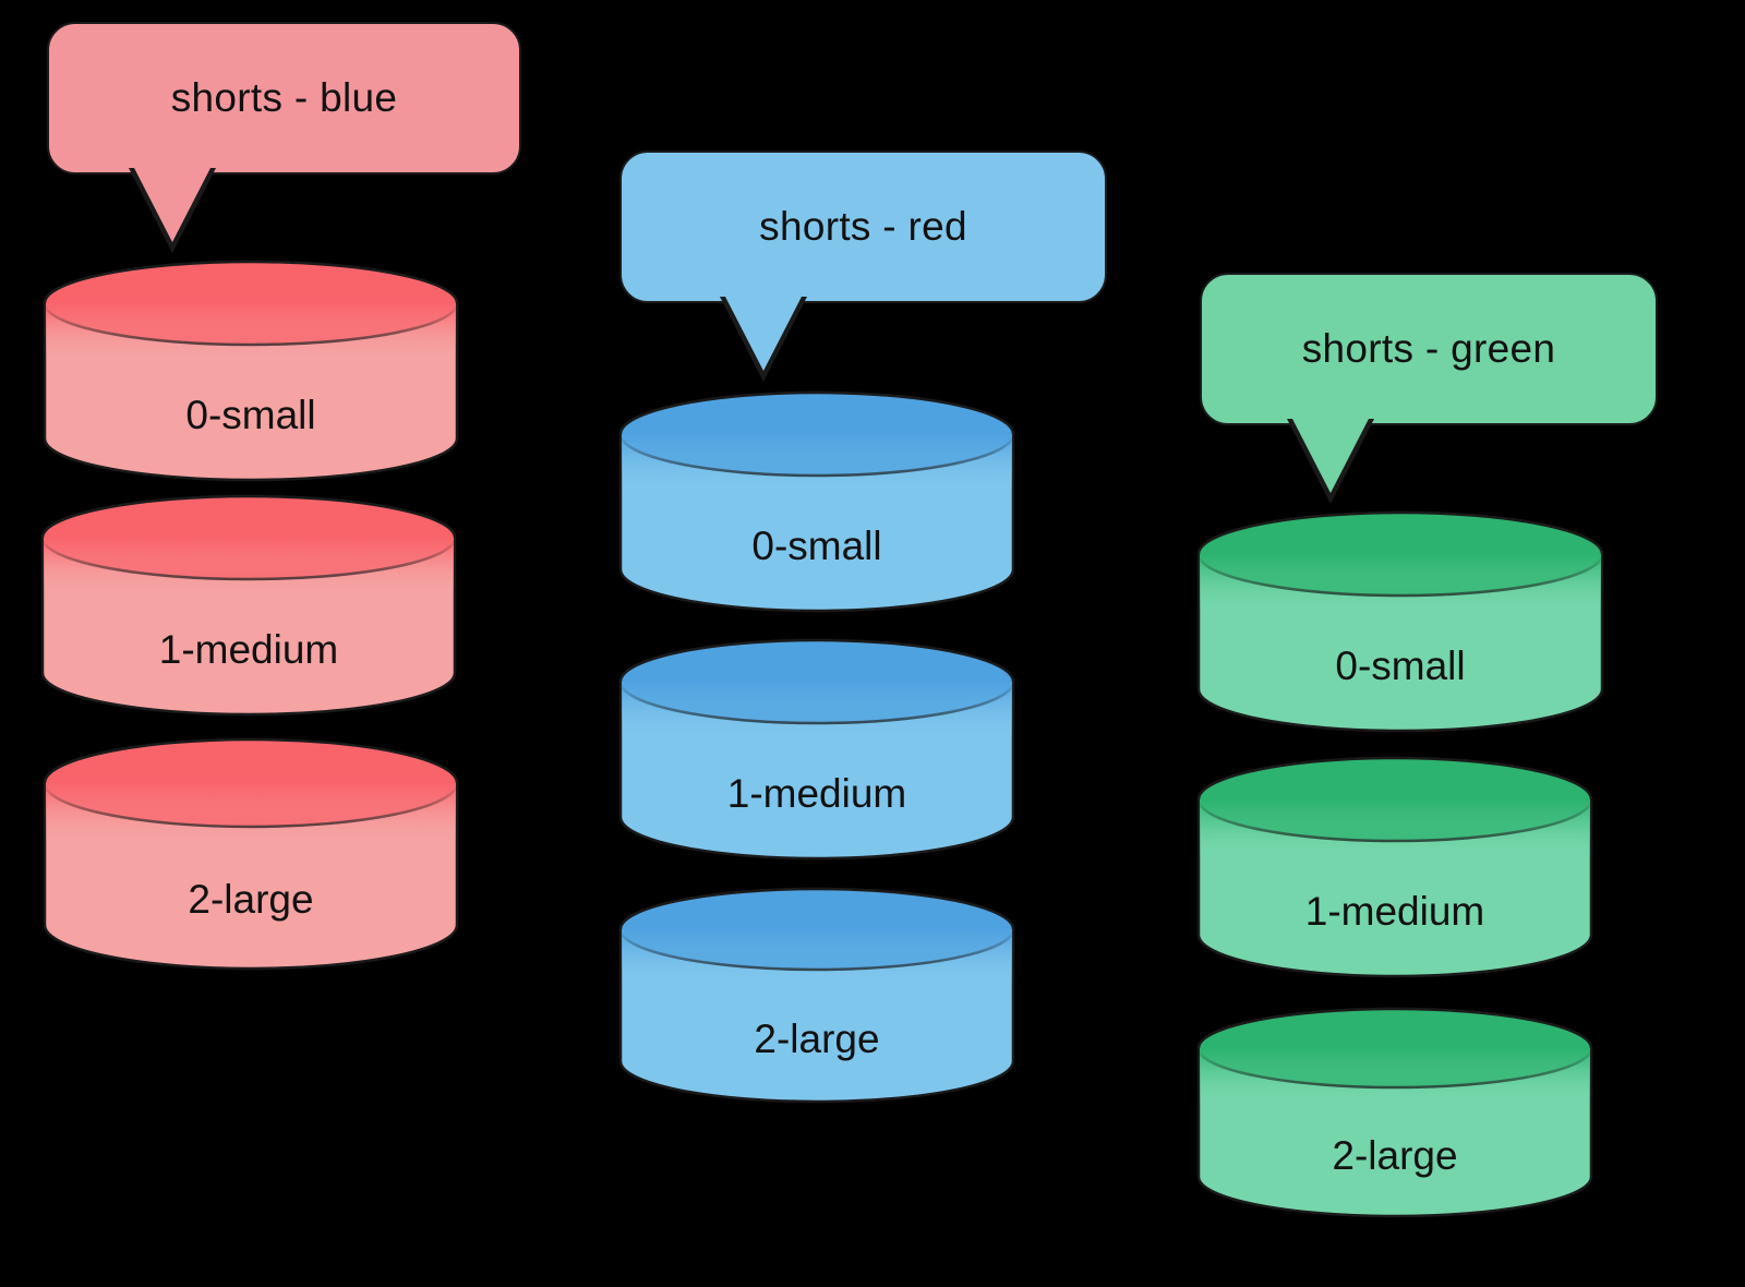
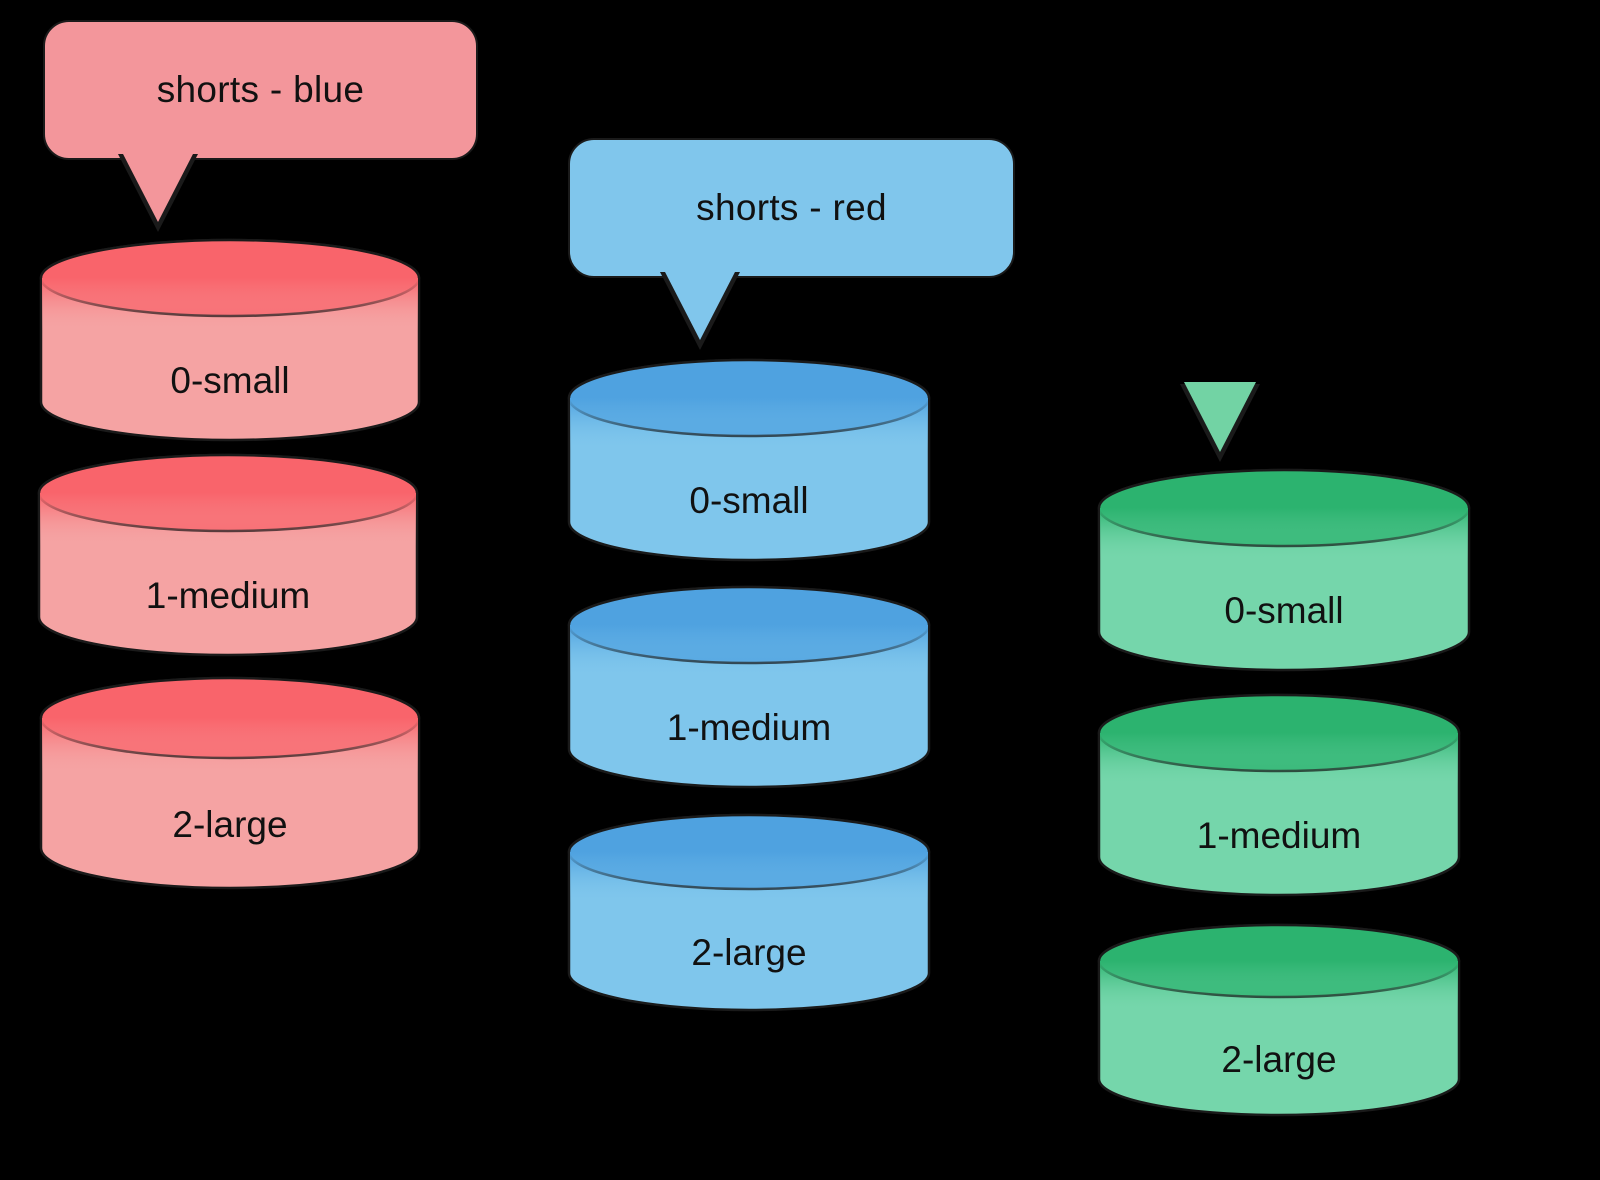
  0-small
  1-medium
  2-large
  shorts - blue
  0-small
  1-medium
  2-large
  shorts - red
  0-small
  1-medium
  2-large
- shorts - green
